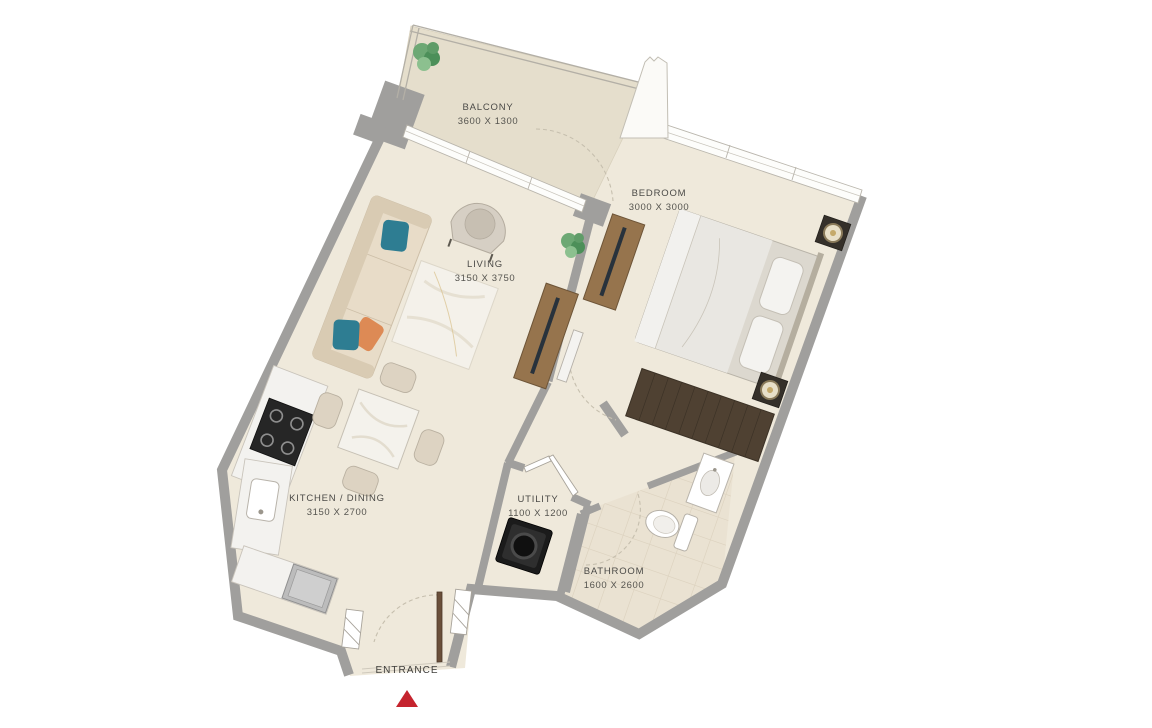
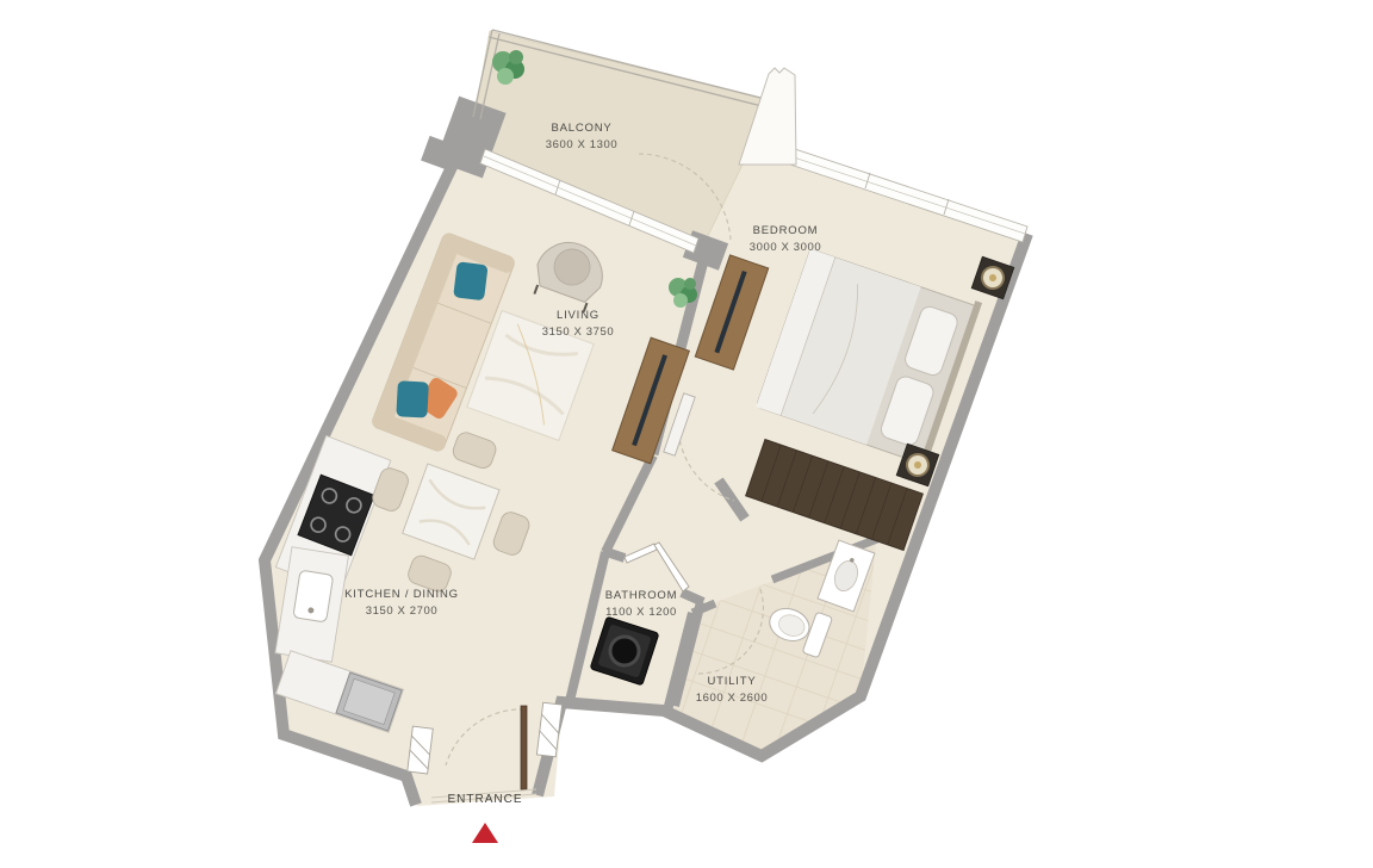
  BALCONY
  3600 X 1300
  BEDROOM
  3000 X 3000
  LIVING
  3150 X 3750
  KITCHEN / DINING
  3150 X 2700
- UTILITY
+ BATHROOM
  1100 X 1200
- BATHROOM
+ UTILITY
  1600 X 2600
  ENTRANCE
